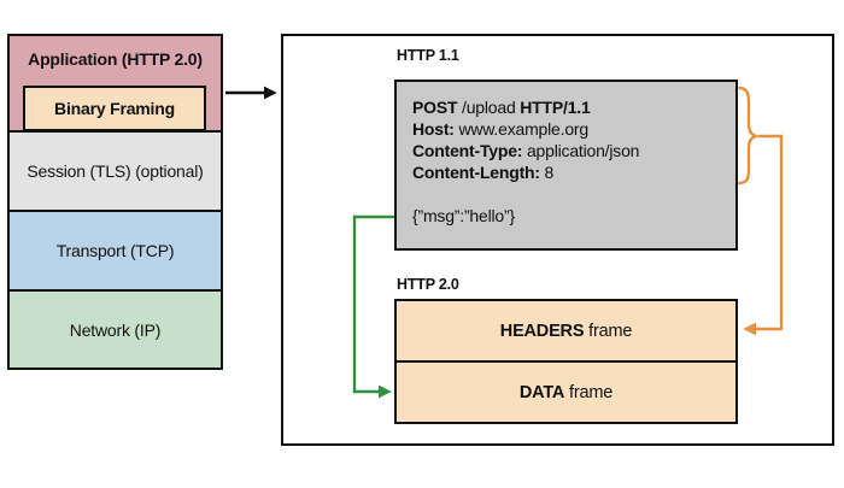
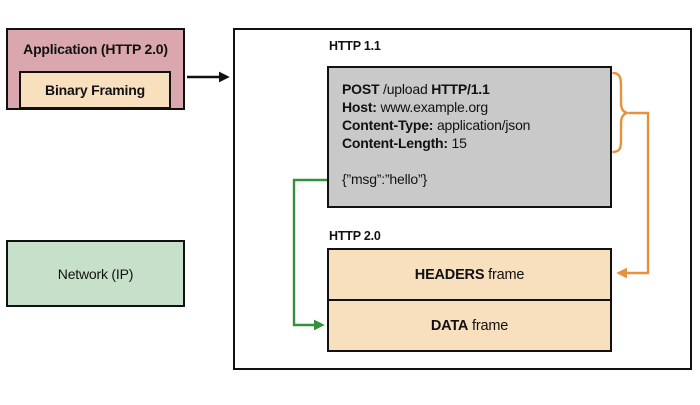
  Application (HTTP 2.0)
  Binary Framing
- Session (TLS) (optional)
- Transport (TCP)
  Network (IP)
  HTTP 1.1
  POST /upload HTTP/1.1
  Host: www.example.org
  Content-Type: application/json
- Content-Length: 8
+ Content-Length: 15
  {”msg”:”hello”}
  HTTP 2.0
  HEADERS frame
  DATA frame
